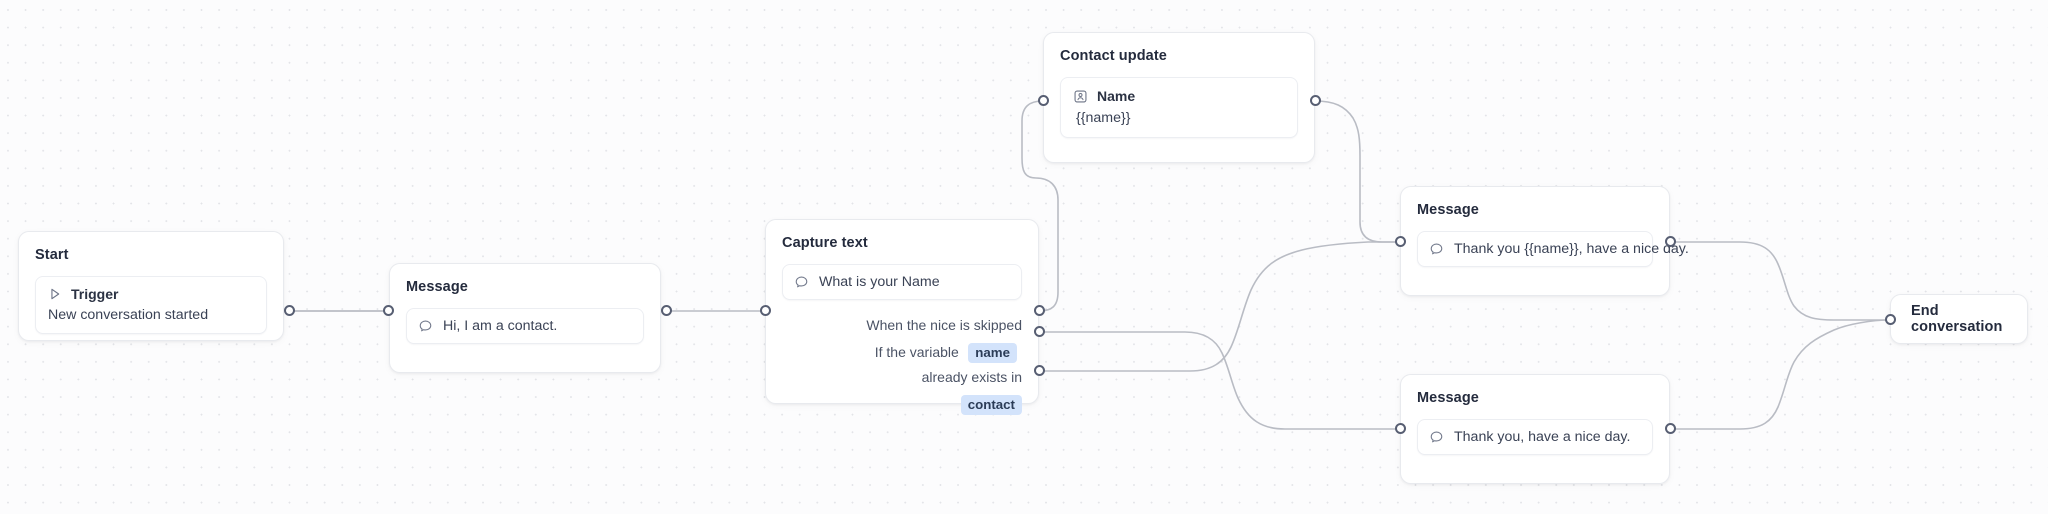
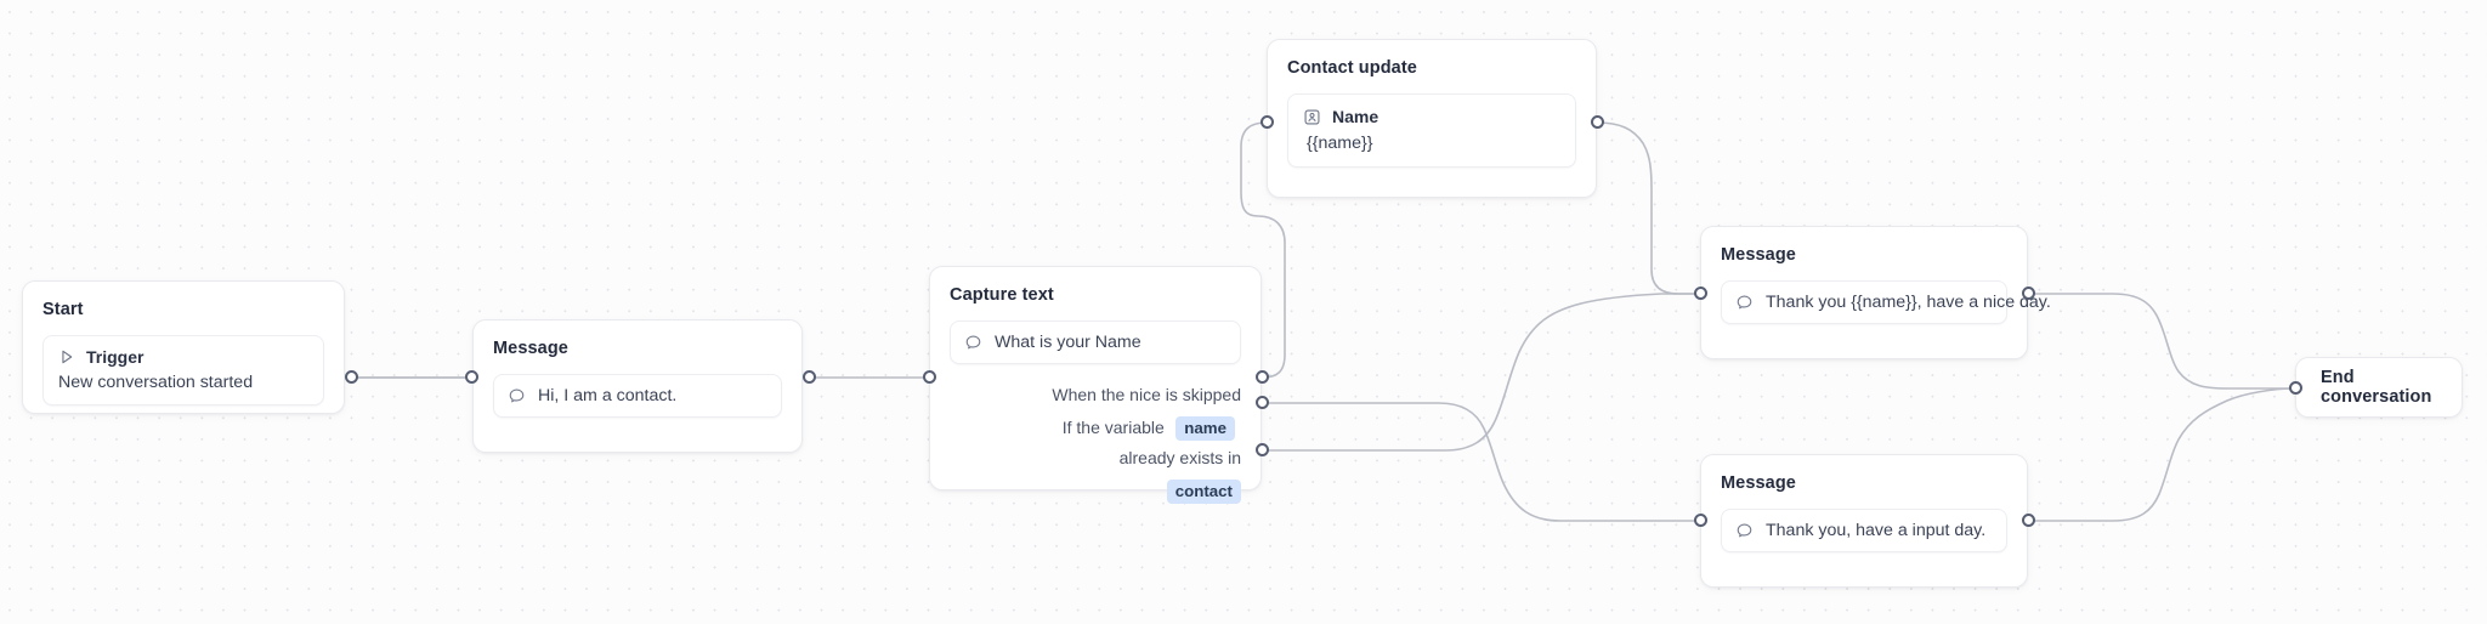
  Start
  Trigger
  New conversation started
  Message
  Hi, I am a contact.
  Capture text
  What is your Name
  When the nice is skipped
  If the variable name already exists in
  contact
  Contact update
  Name
  {{name}}
  Message
  Thank you {{name}}, have a nice day.
  Message
- Thank you, have a nice day.
+ Thank you, have a input day.
  End conversation
